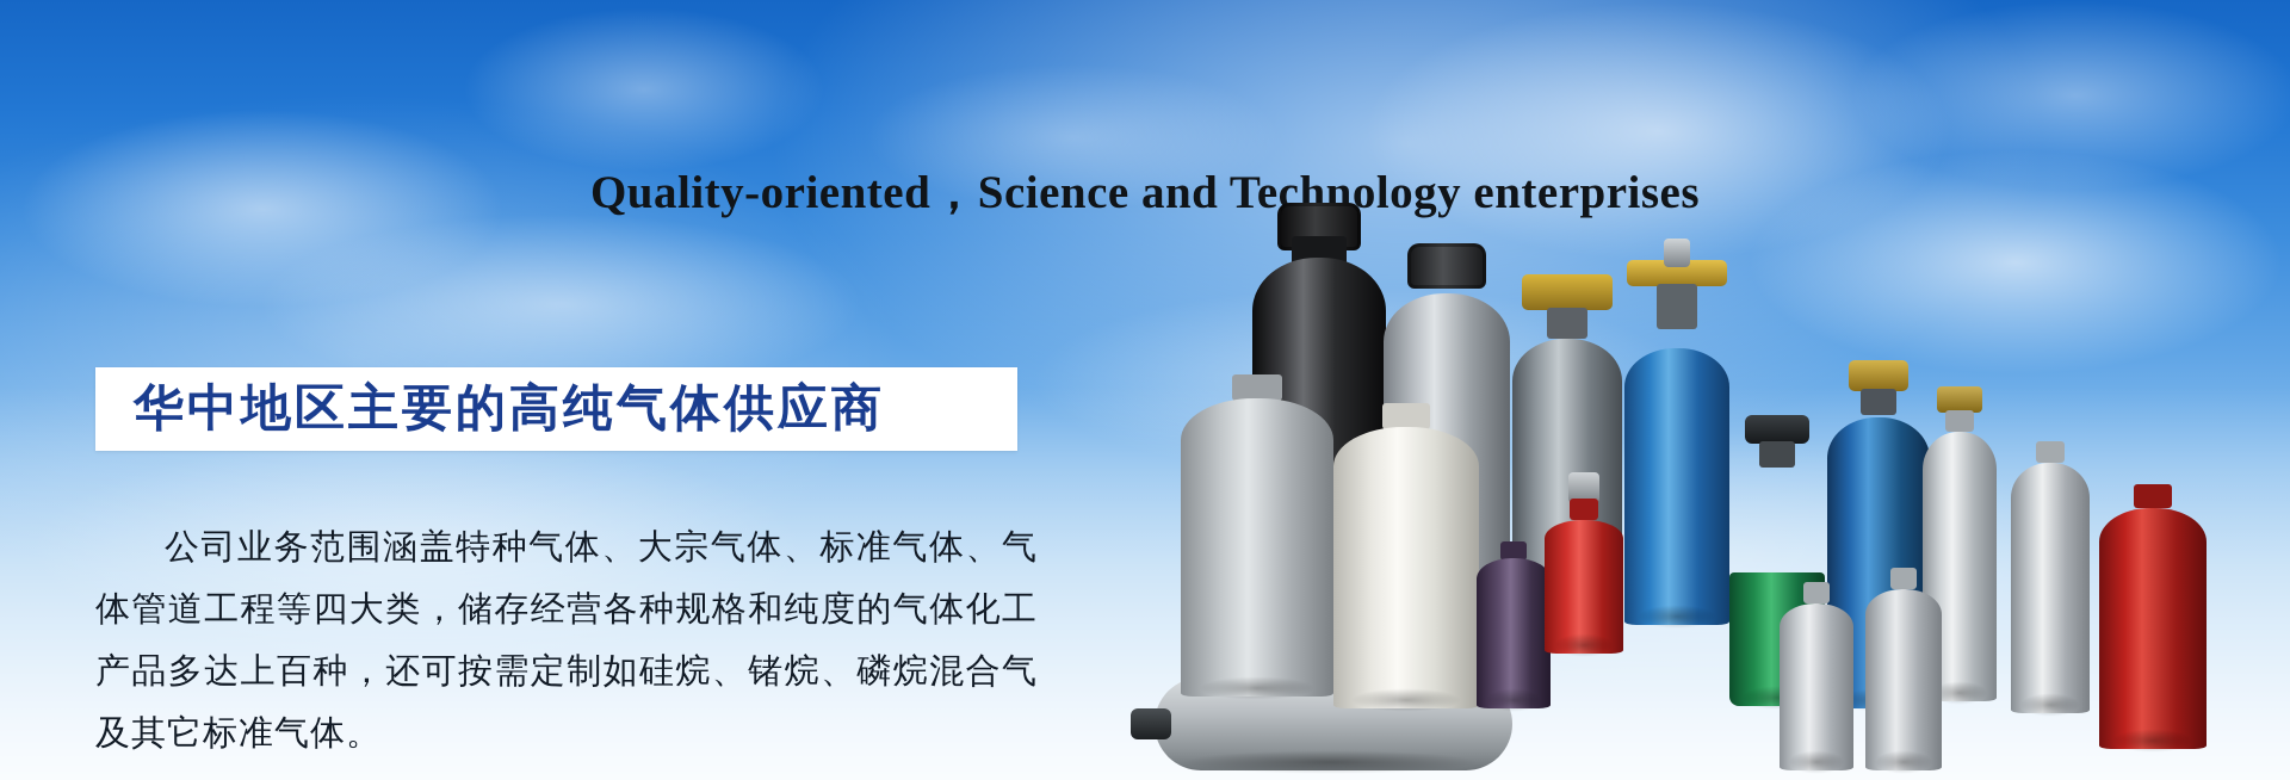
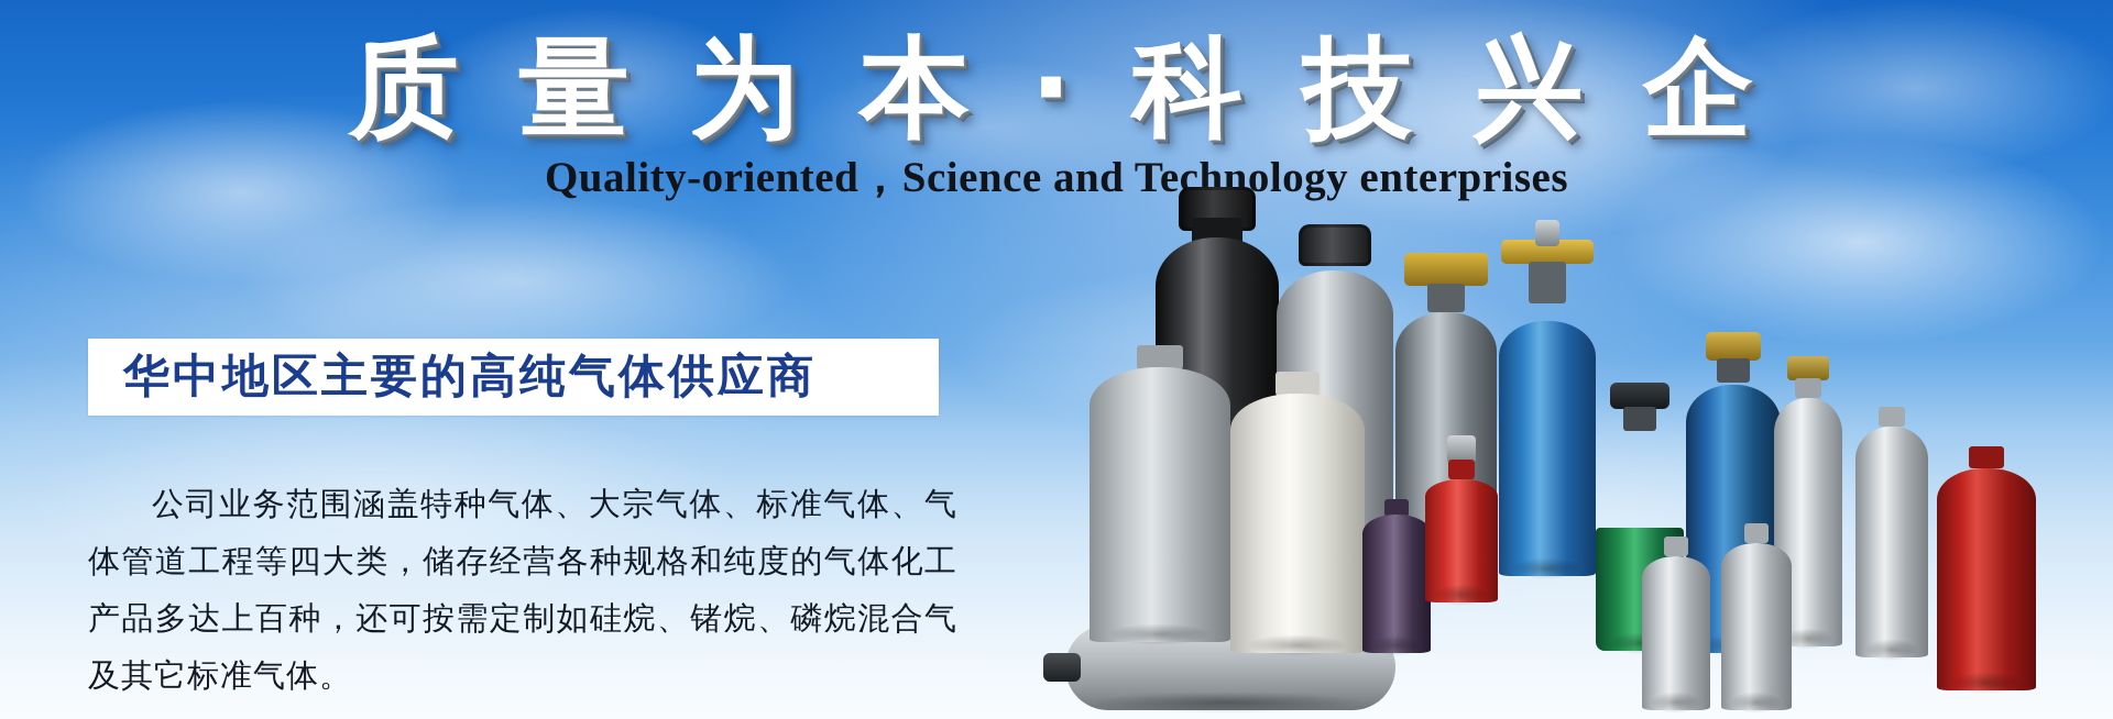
+ 质 量 为 本 · 科 技 兴 企
  Quality-oriented，Science and Technology enterprises
  华中地区主要的高纯气体供应商
  公司业务范围涵盖特种气体、大宗气体、标准气体、气体管道工程等四大类，储存经营各种规格和纯度的气体化工产品多达上百种，还可按需定制如硅烷、锗烷、磷烷混合气及其它标准气体。
